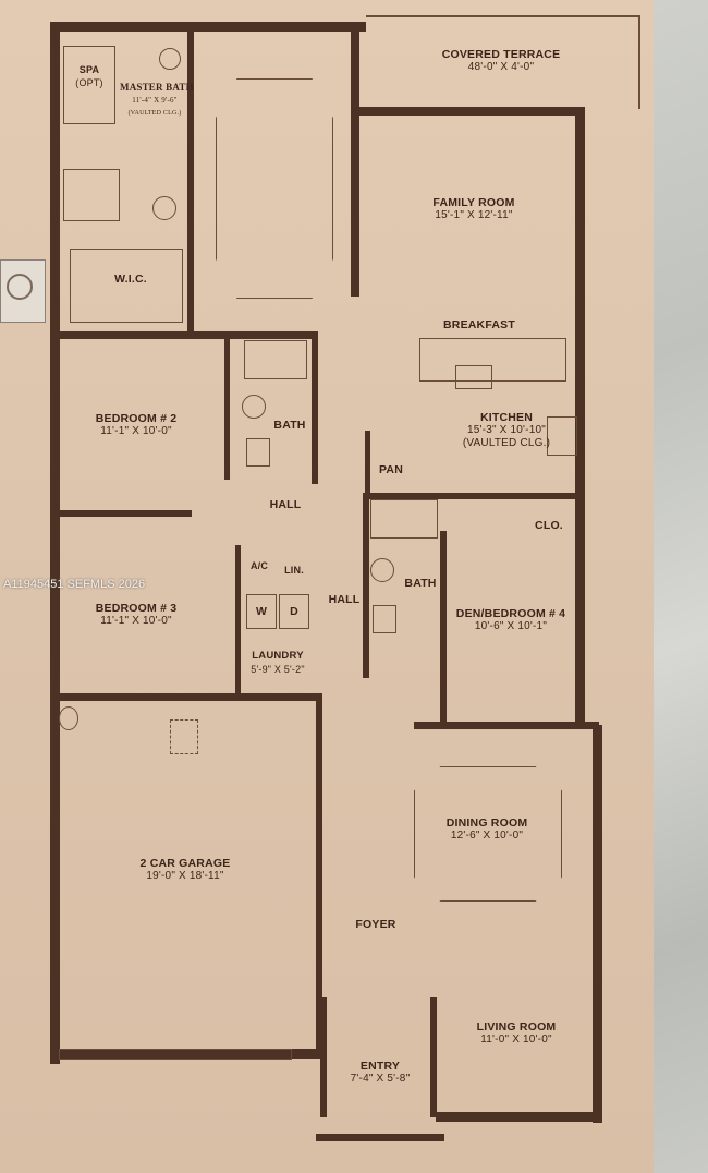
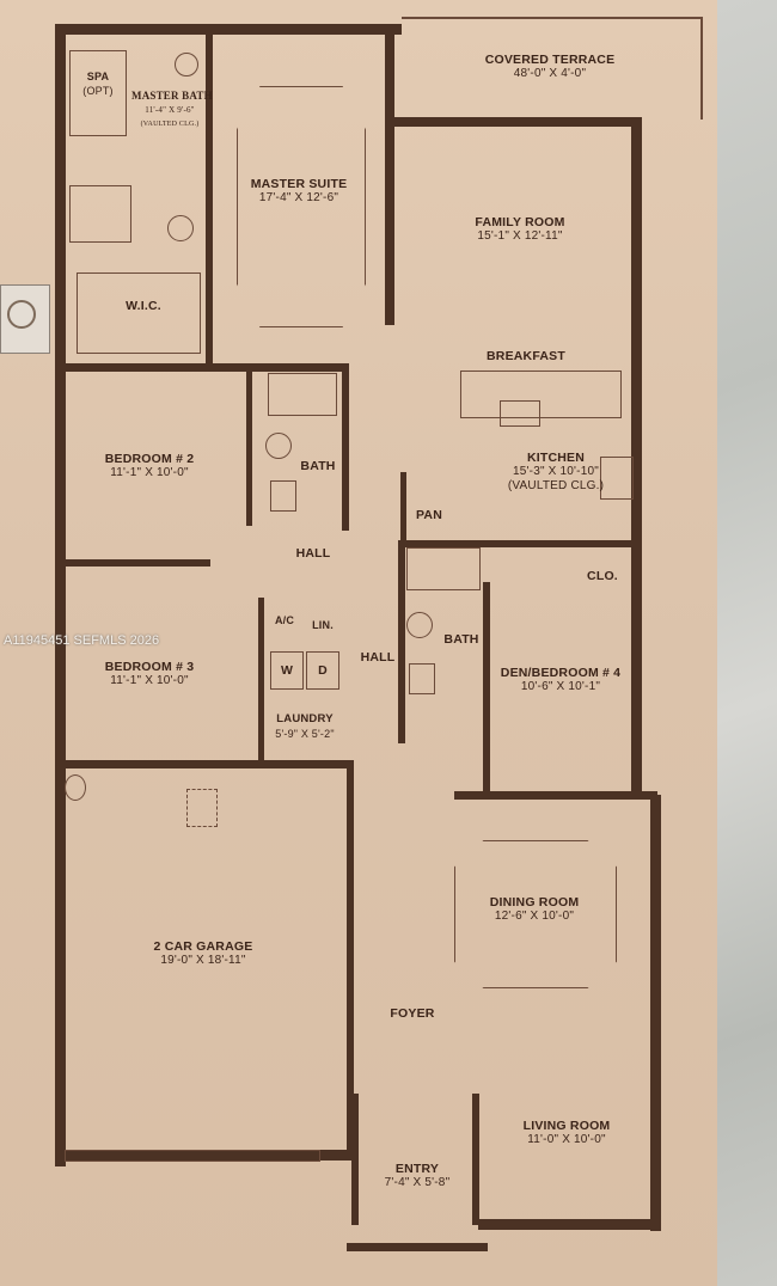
  COVERED TERRACE
  48'-0" X 4'-0"
  SPA
  (OPT)
  MASTER BATH
  11'-4" X 9'-6"
+ MASTER SUITE
+ 17'-4" X 12'-6"
  W.I.C.
  FAMILY ROOM
  15'-1" X 12'-11"
  BREAKFAST
  KITCHEN
  15'-3" X 10'-10"
  (VAULTED CLG.)
  PAN
  BEDROOM # 2
  11'-1" X 10'-0"
  BATH
  HALL
  A/C
  LIN.
  BEDROOM # 3
  11'-1" X 10'-0"
  LAUNDRY
  5'-9" X 5'-2"
  W
  D
  HALL
  BATH
  CLO.
  DEN/BEDROOM # 4
  10'-6" X 10'-1"
  2 CAR GARAGE
  19'-0" X 18'-11"
  DINING ROOM
  12'-6" X 10'-0"
  FOYER
  LIVING ROOM
  11'-0" X 10'-0"
  ENTRY
  7'-4" X 5'-8"
  A11945451 SEFMLS 2026
